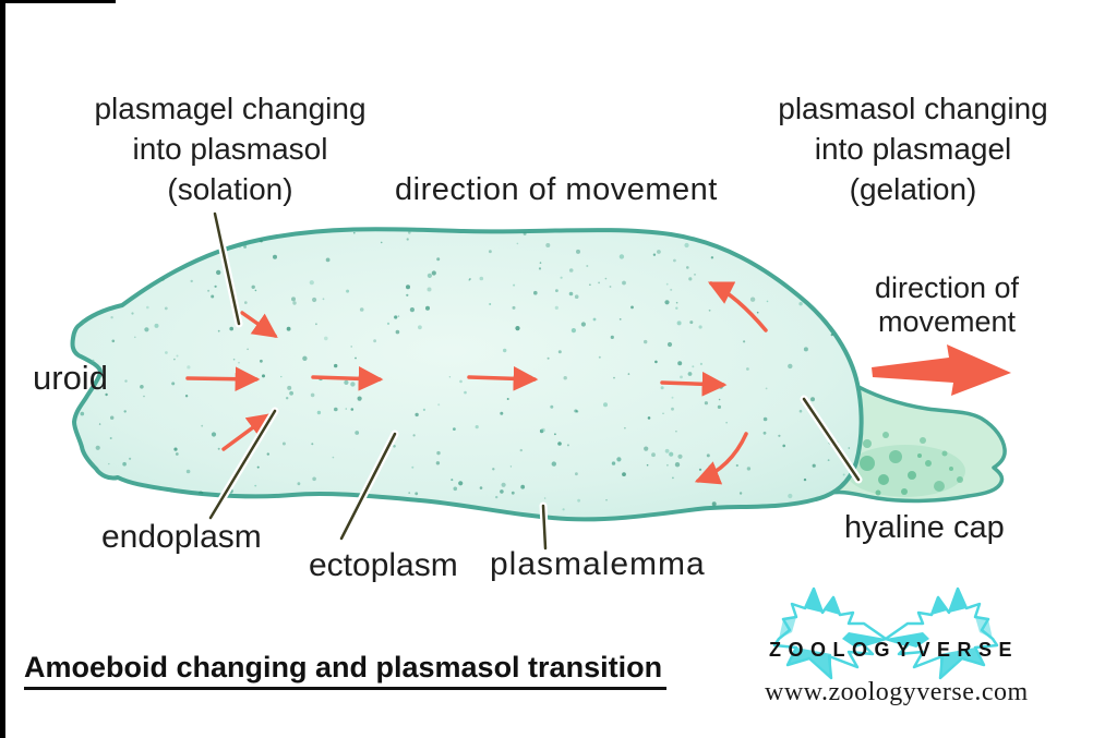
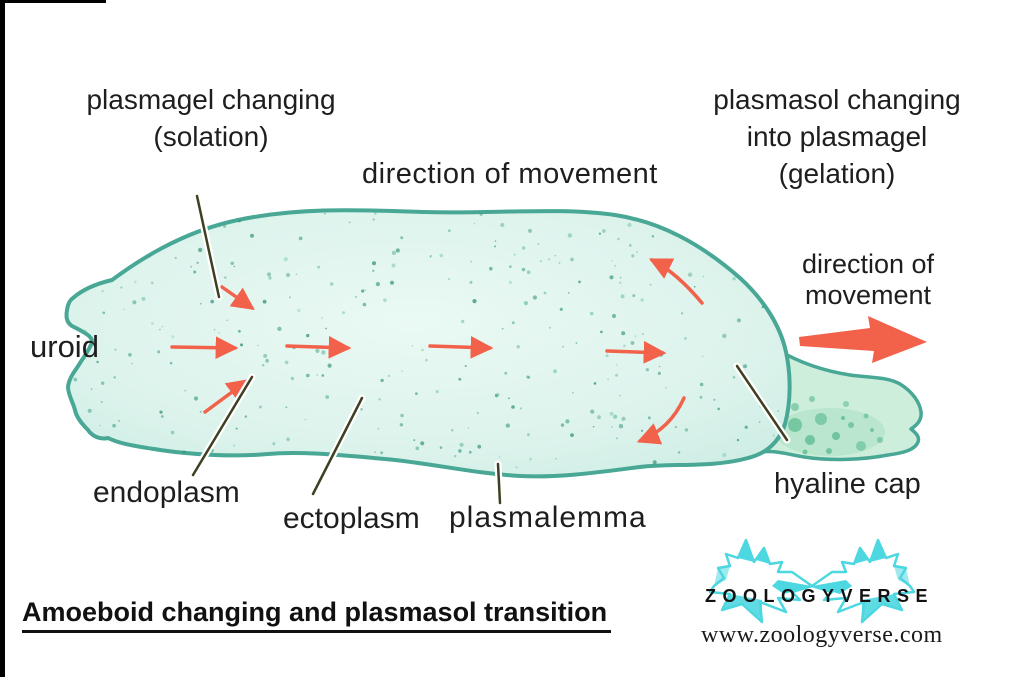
  plasmagel changing
- into plasmasol
  (solation)
  direction of movement
  plasmasol changing
  into plasmagel
  (gelation)
  uroid
  endoplasm
  ectoplasm
  plasmalemma
  hyaline cap
  direction of
  movement
  Amoeboid changing and plasmasol transition
  ZOOLOGYVERSE
  www.zoologyverse.com
